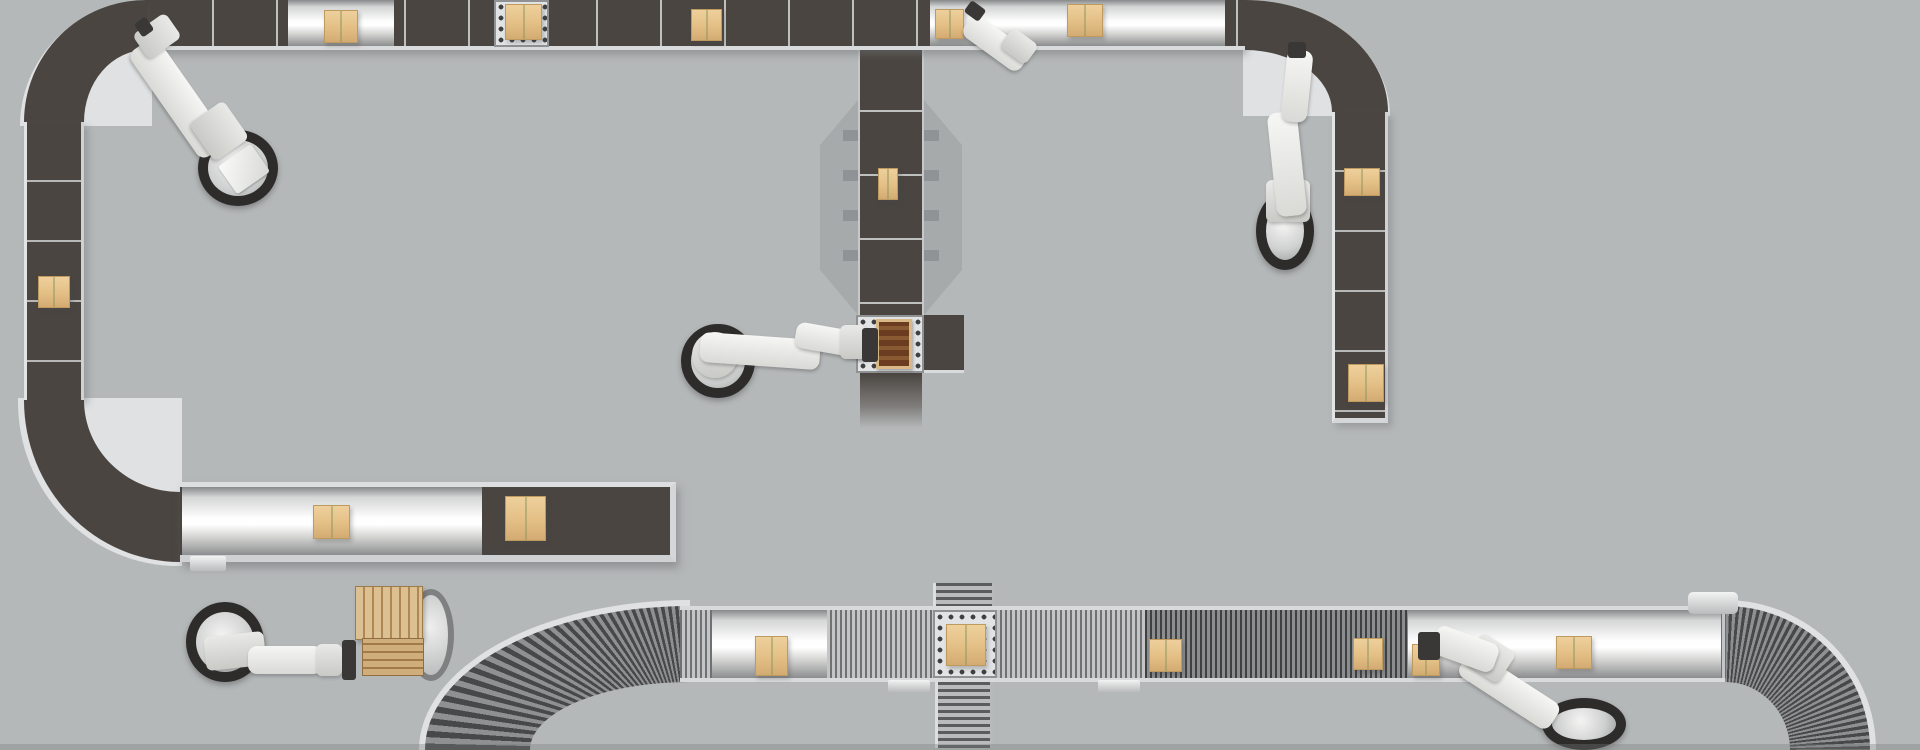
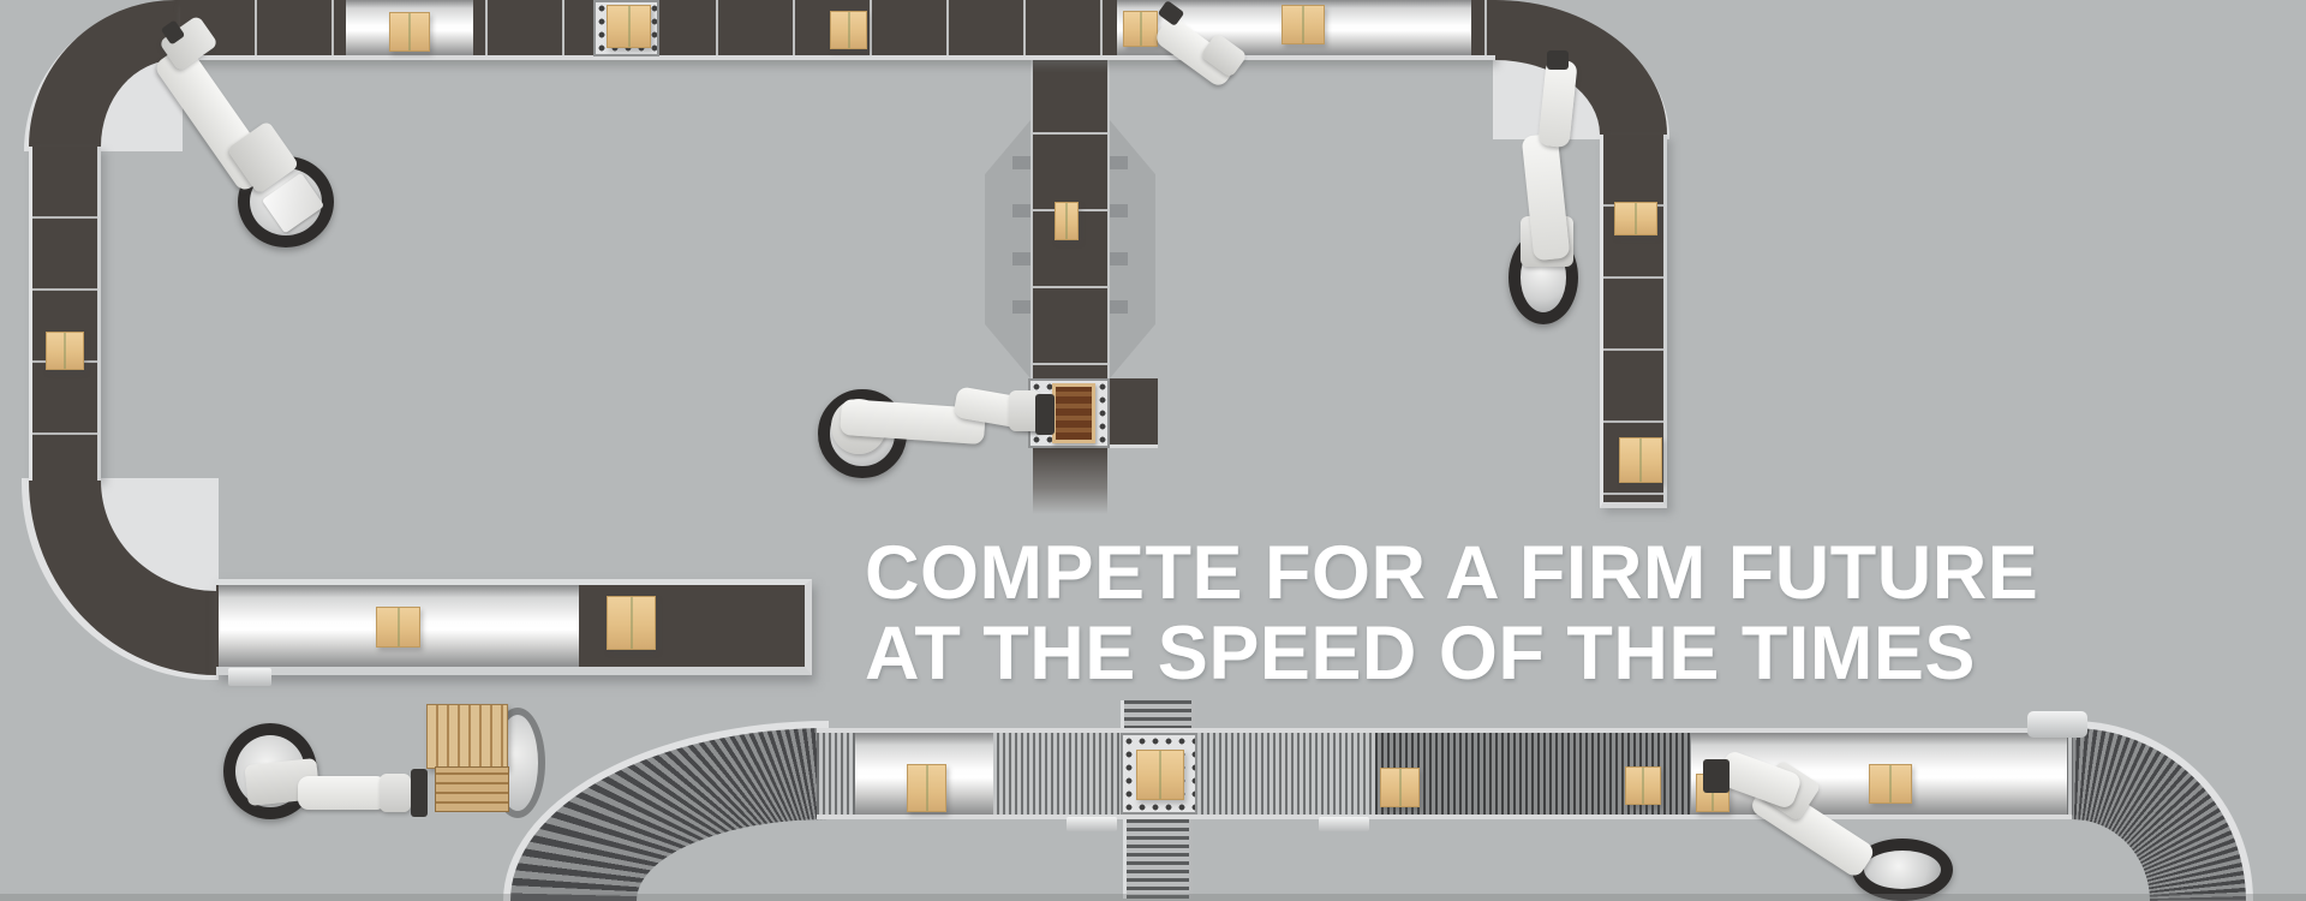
+ COMPETE FOR A FIRM FUTURE
+ AT THE SPEED OF THE TIMES
